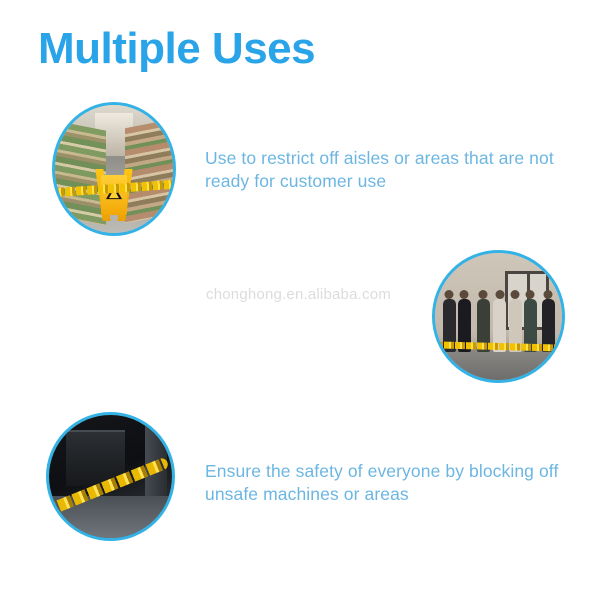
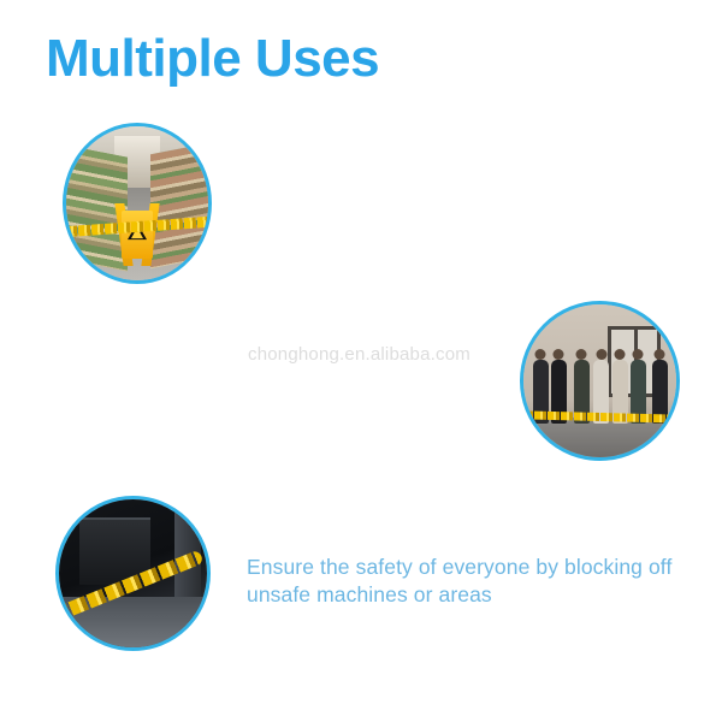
  Multiple Uses
- Use to restrict off aisles or areas that are not ready for customer use
  chonghong.en.alibaba.com
  Ensure the safety of everyone by blocking off unsafe machines or areas
